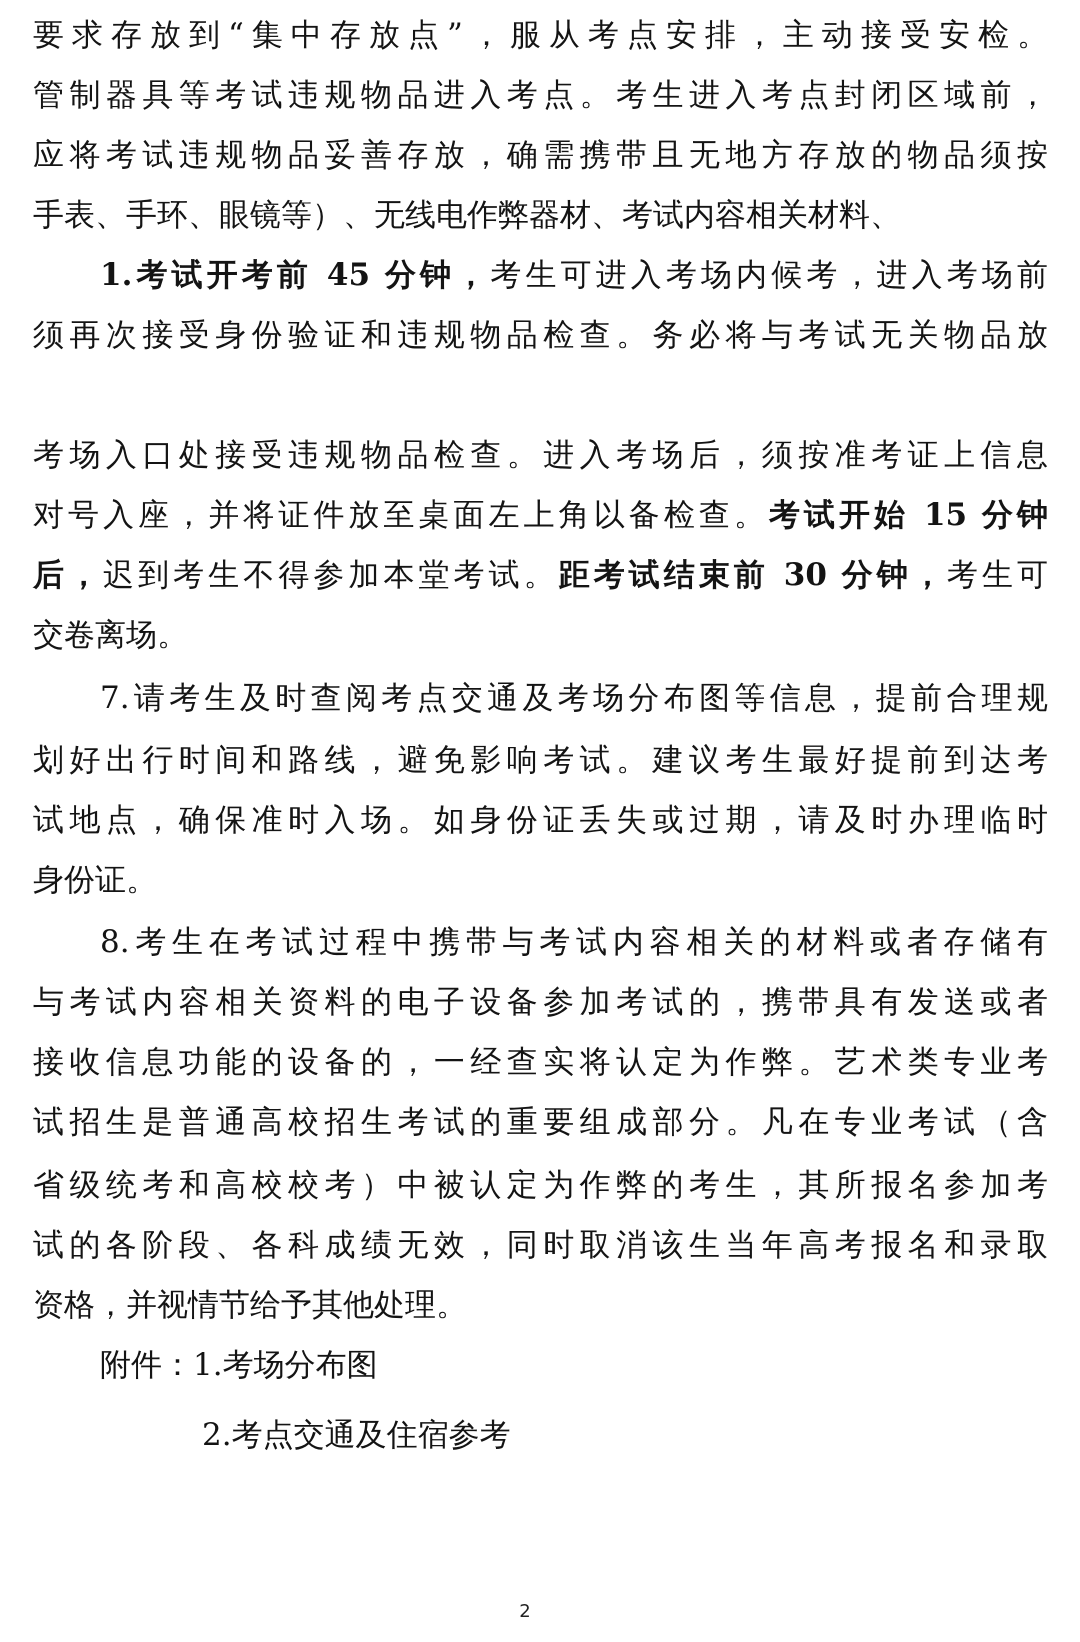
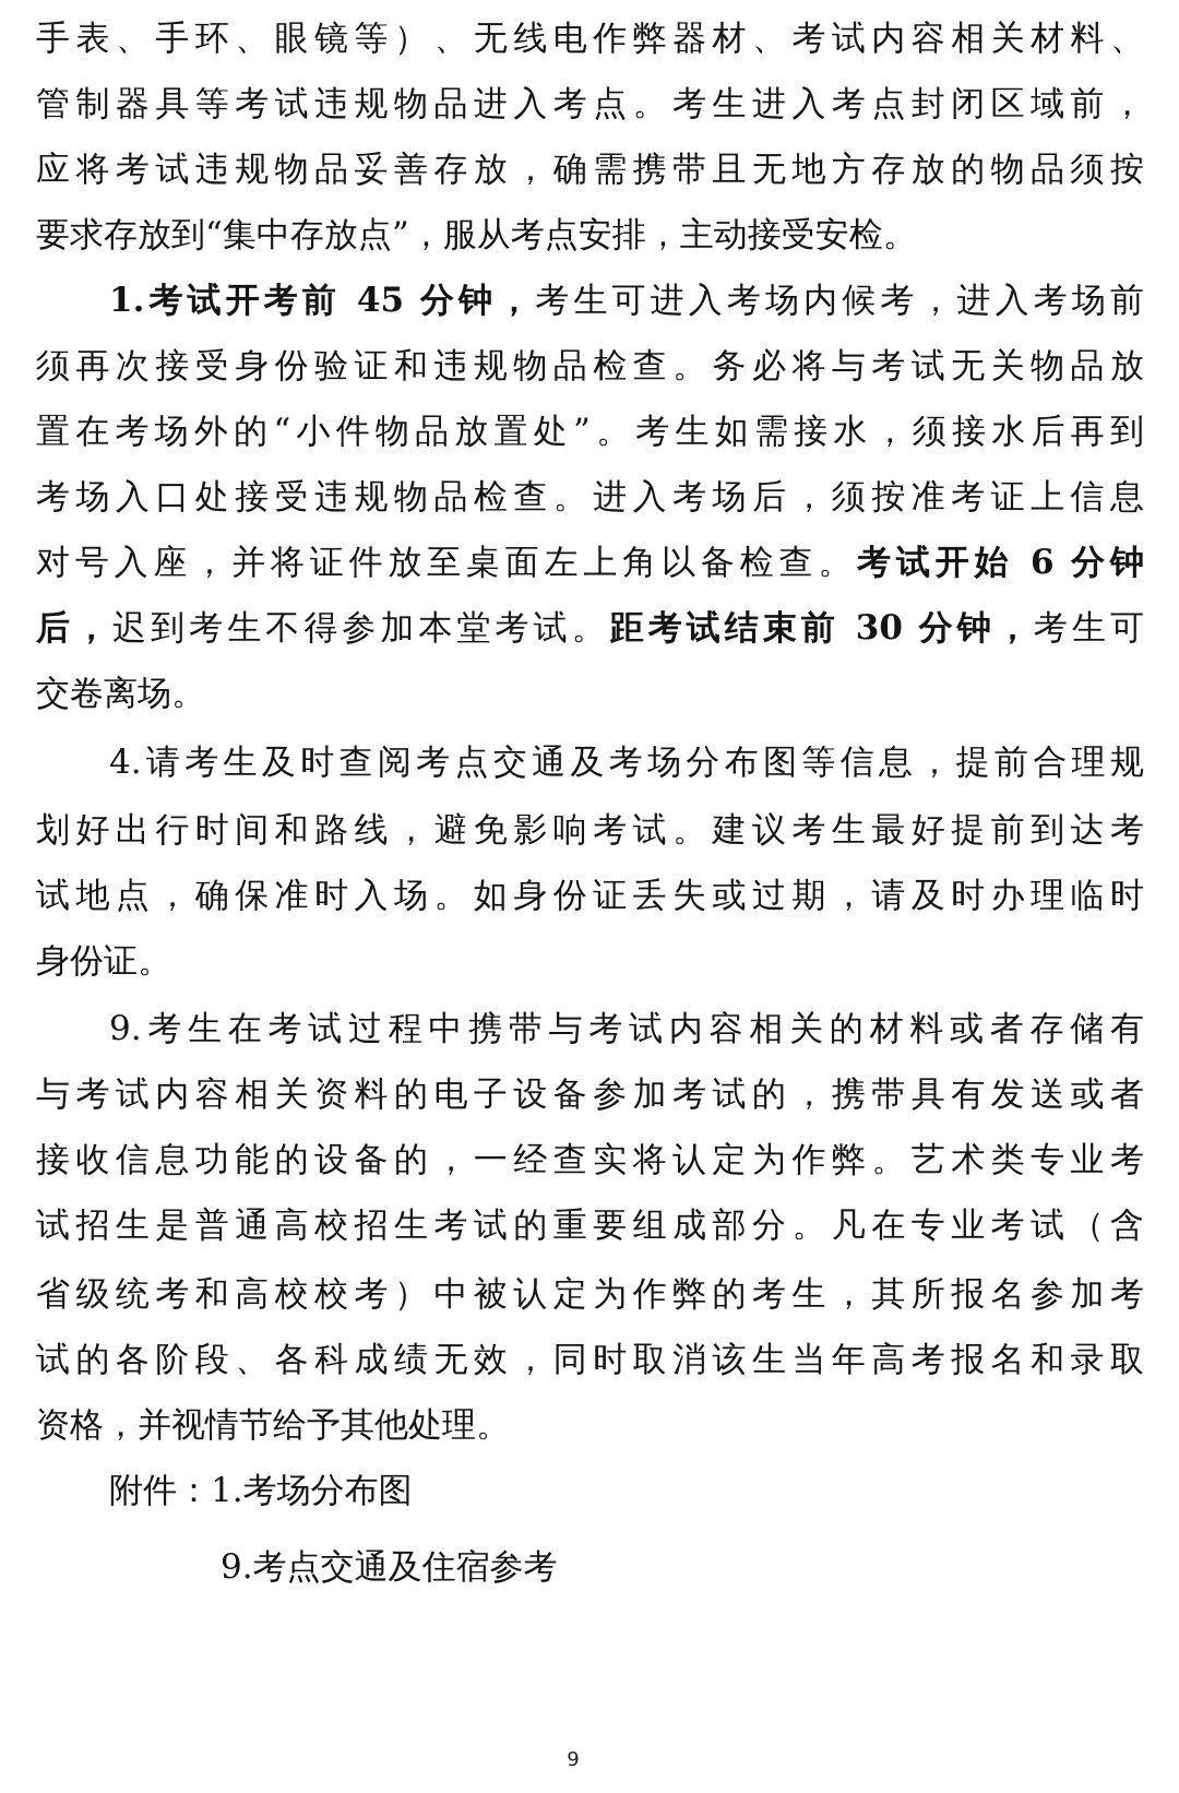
- 要求存放到“集中存放点”，服从考点安排，主动接受安检。
+ 手表、手环、眼镜等）、无线电作弊器材、考试内容相关材料、
  管制器具等考试违规物品进入考点。考生进入考点封闭区域前，
  应将考试违规物品妥善存放，确需携带且无地方存放的物品须按
- 手表、手环、眼镜等）、无线电作弊器材、考试内容相关材料、
+ 要求存放到“集中存放点”，服从考点安排，主动接受安检。
  1.考试开考前 45 分钟，考生可进入考场内候考，进入考场前
  须再次接受身份验证和违规物品检查。务必将与考试无关物品放
+ 置在考场外的“小件物品放置处”。考生如需接水，须接水后再到
  考场入口处接受违规物品检查。进入考场后，须按准考证上信息
- 对号入座，并将证件放至桌面左上角以备检查。考试开始 15 分钟
+ 对号入座，并将证件放至桌面左上角以备检查。考试开始 6 分钟
  后，迟到考生不得参加本堂考试。距考试结束前 30 分钟，考生可
  交卷离场。
- 7.请考生及时查阅考点交通及考场分布图等信息，提前合理规
+ 4.请考生及时查阅考点交通及考场分布图等信息，提前合理规
  划好出行时间和路线，避免影响考试。建议考生最好提前到达考
  试地点，确保准时入场。如身份证丢失或过期，请及时办理临时
  身份证。
- 8.考生在考试过程中携带与考试内容相关的材料或者存储有
+ 9.考生在考试过程中携带与考试内容相关的材料或者存储有
  与考试内容相关资料的电子设备参加考试的，携带具有发送或者
  接收信息功能的设备的，一经查实将认定为作弊。艺术类专业考
  试招生是普通高校招生考试的重要组成部分。凡在专业考试（含
  省级统考和高校校考）中被认定为作弊的考生，其所报名参加考
  试的各阶段、各科成绩无效，同时取消该生当年高考报名和录取
  资格，并视情节给予其他处理。
  附件：1.考场分布图
- 2.考点交通及住宿参考
+ 9.考点交通及住宿参考
- 2
+ 9
